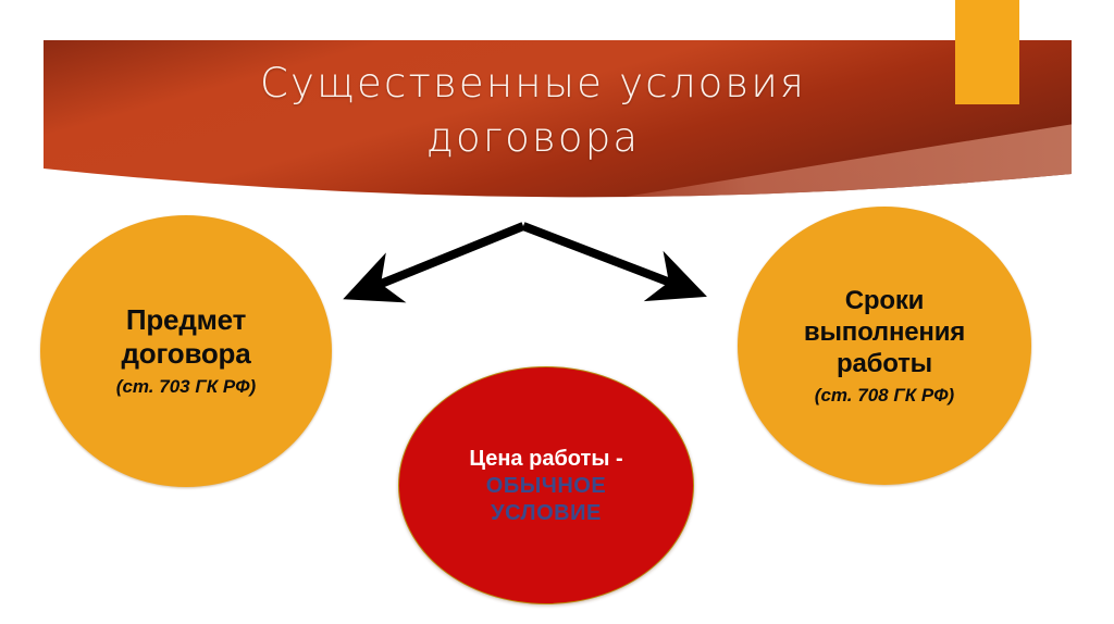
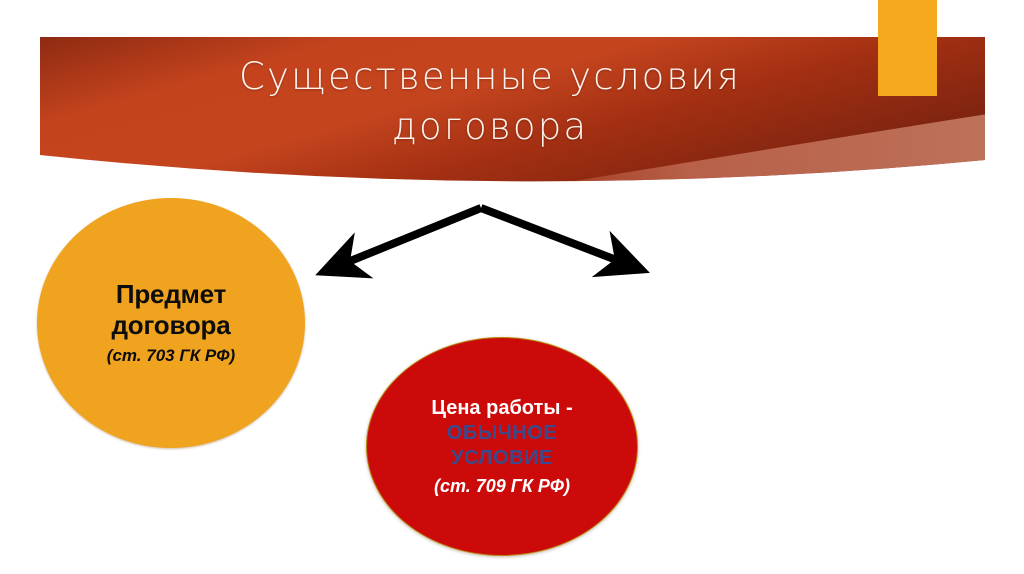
  Существенные условия
  договора
  Предмет
  договора
  (ст. 703 ГК РФ)
- Сроки
- выполнения
- работы
- (ст. 708 ГК РФ)
  Цена работы -
  ОБЫЧНОЕ
  УСЛОВИЕ
+ (ст. 709 ГК РФ)
